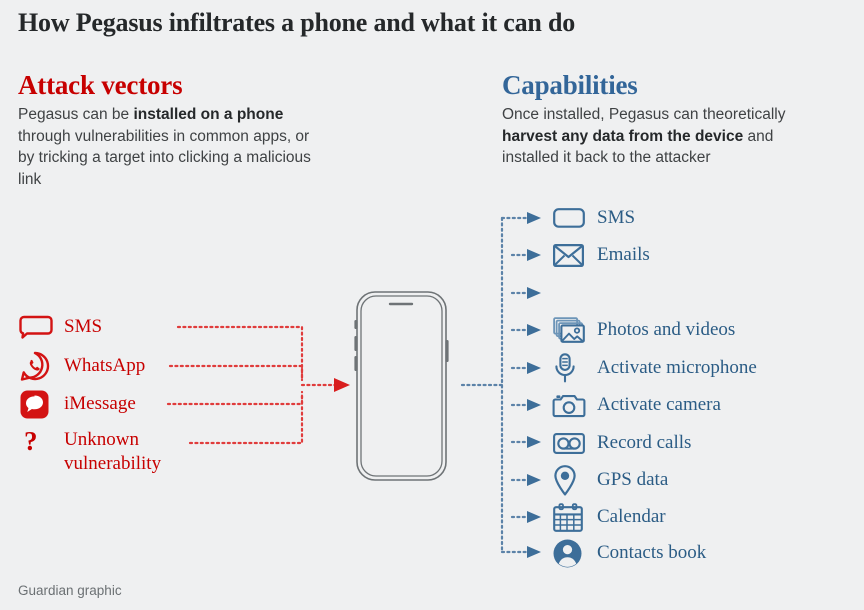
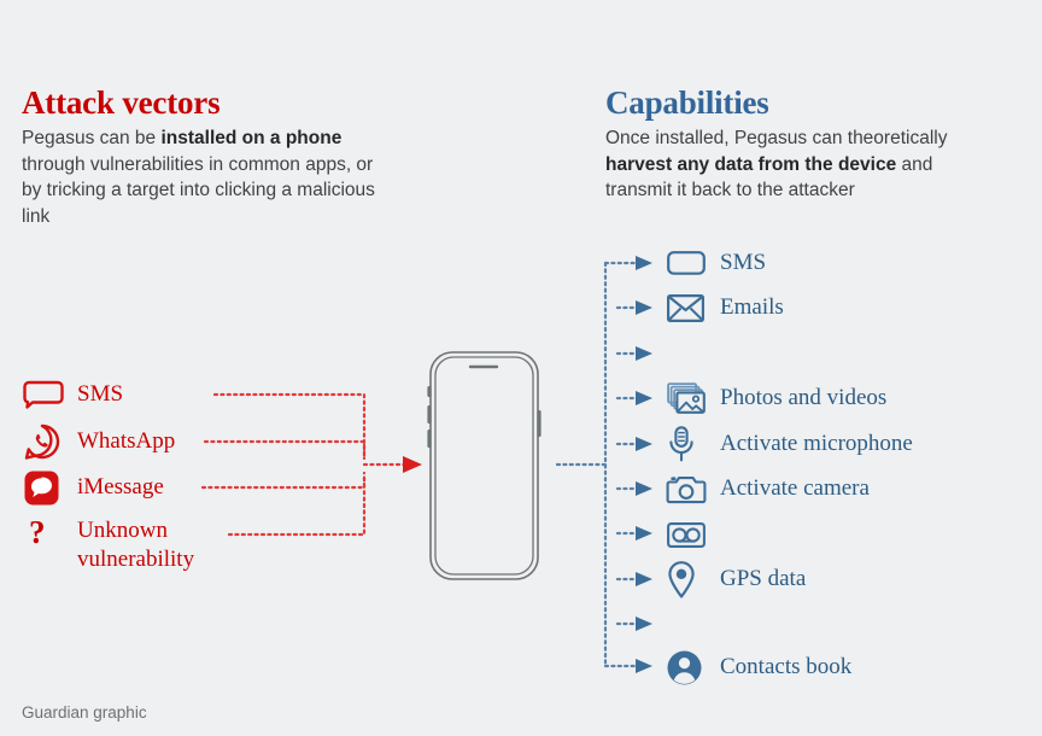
- How Pegasus infiltrates a phone and what it can do
  Attack vectors
  Pegasus can be installed on a phone through vulnerabilities in common apps, or by tricking a target into clicking a malicious link
  Capabilities
- Once installed, Pegasus can theoretically harvest any data from the device and installed it back to the attacker
+ Once installed, Pegasus can theoretically harvest any data from the device and transmit it back to the attacker
  SMS
  WhatsApp
  iMessage
  ?
  Unknown vulnerability
  SMS
  Emails
  Photos and videos
  Activate microphone
  Activate camera
- Record calls
  GPS data
- Calendar
  Contacts book
  Guardian graphic
